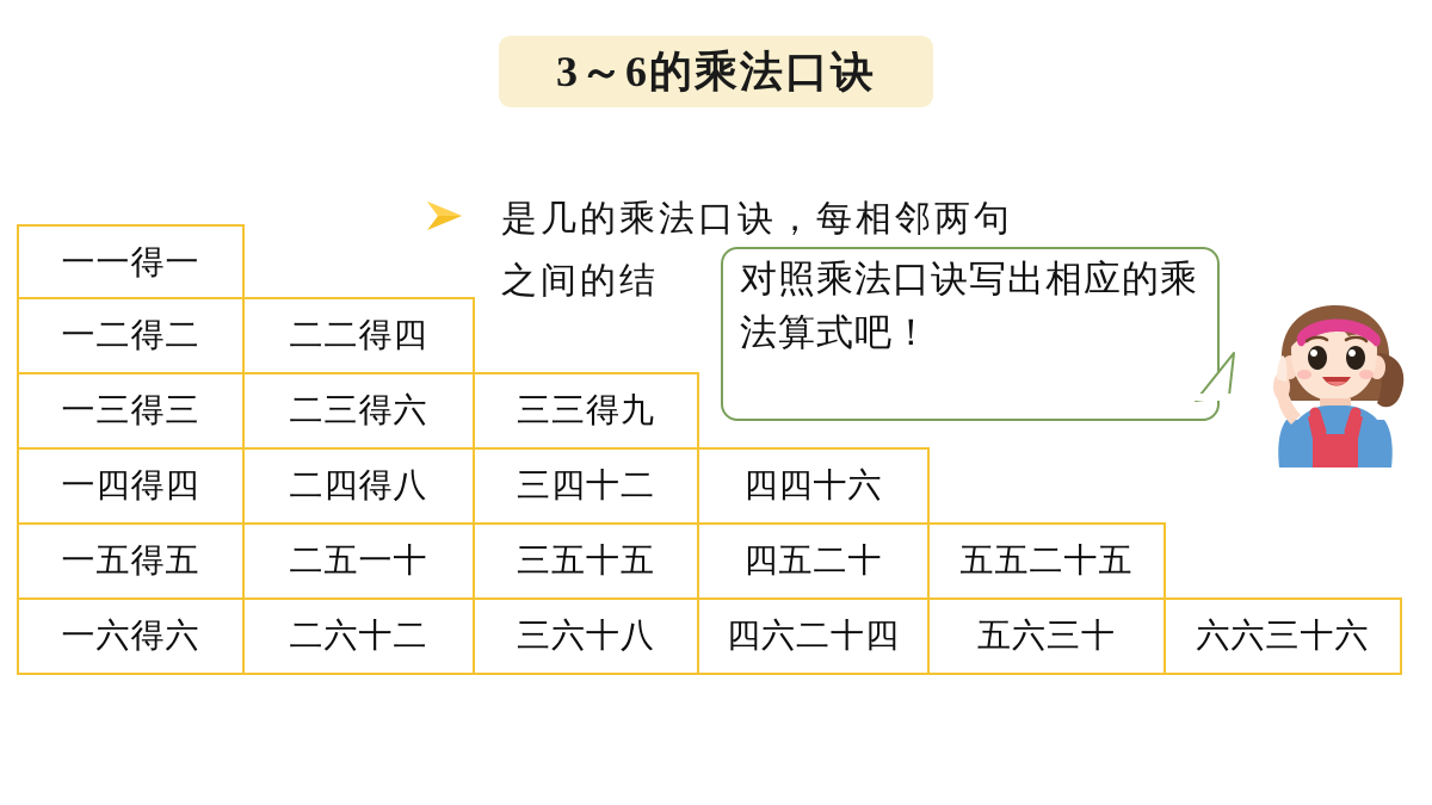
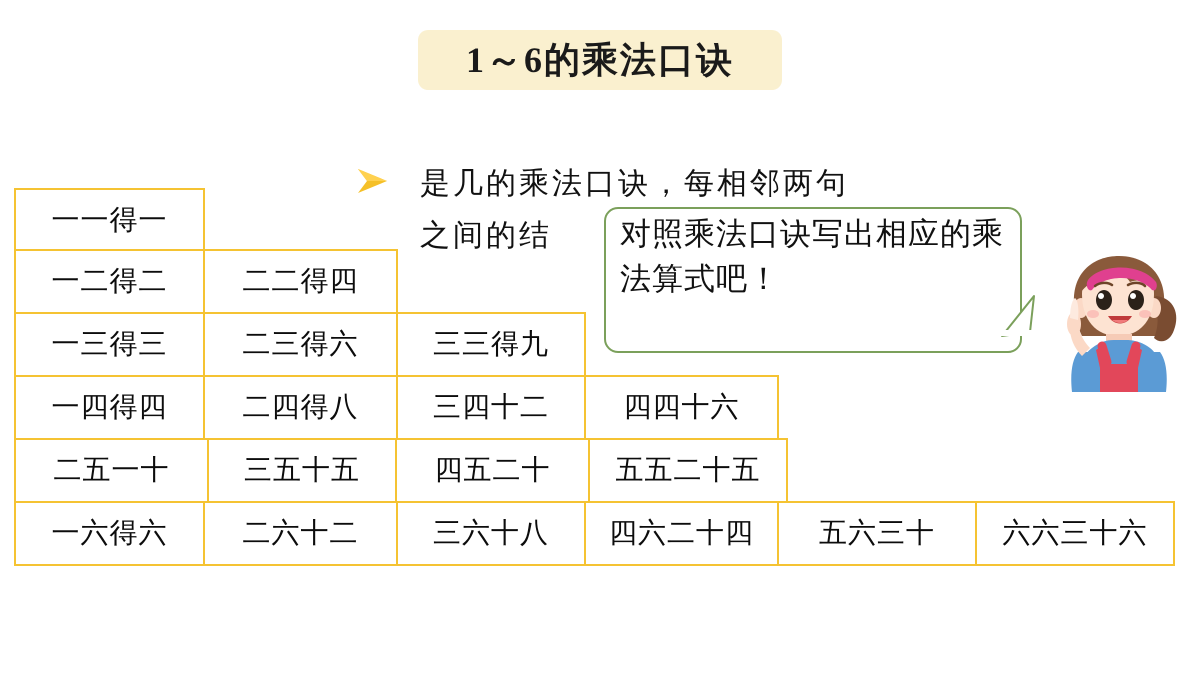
- 3～6的乘法口诀
+ 1～6的乘法口诀
  是几的乘法口诀，每相邻两句
  之间的结
  对照乘法口诀写出相应的乘法算式吧！
  一一得一
  一二得二
  二二得四
  一三得三
  二三得六
  三三得九
  一四得四
  二四得八
  三四十二
  四四十六
- 一五得五
  二五一十
  三五十五
  四五二十
  五五二十五
  一六得六
  二六十二
  三六十八
  四六二十四
  五六三十
  六六三十六
